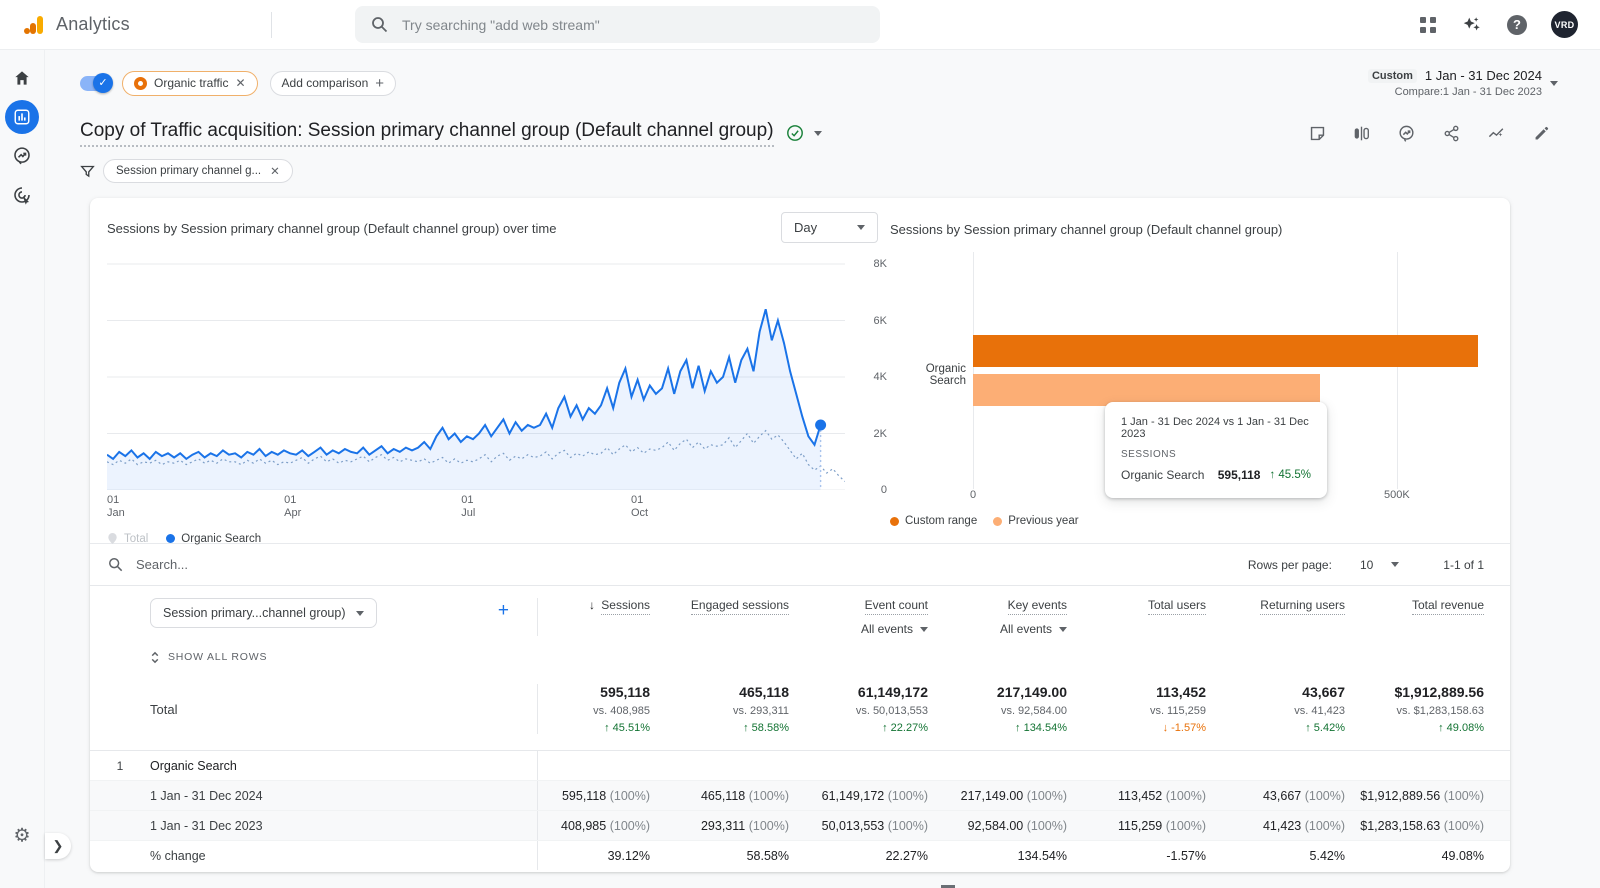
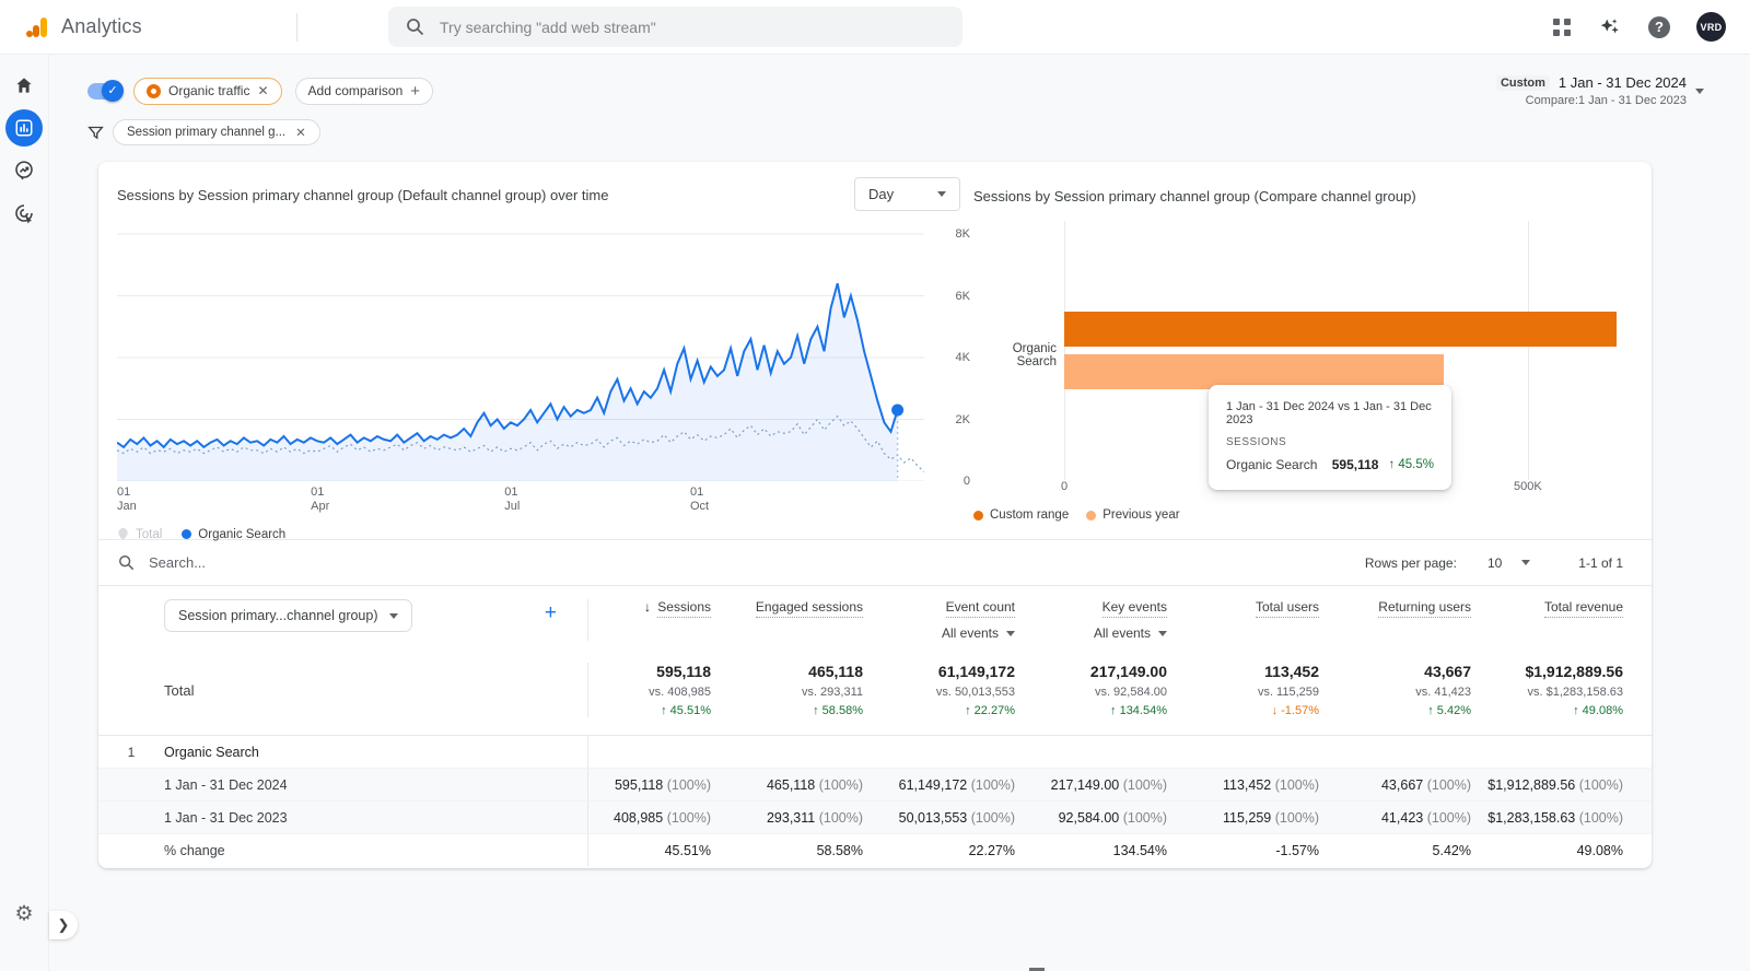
  Analytics
  Try searching "add web stream"
  ?
  VRD
  ⚙
  ❯
  ✓
  Organic traffic
  ✕
  Add comparison
  +
  Custom
  1 Jan - 31 Dec 2024
  Compare:1 Jan - 31 Dec 2023
- Copy of Traffic acquisition: Session primary channel group (Default channel group)
  Session primary channel g...
  ✕
  Sessions by Session primary channel group (Default channel group) over time
  Day
  8K
  6K
  4K
  2K
  0
  01
  Jan
  01
  Apr
  01
  Jul
  01
  Oct
  Total
  Organic Search
- Sessions by Session primary channel group (Default channel group)
+ Sessions by Session primary channel group (Compare channel group)
  Organic Search
  0
  500K
  Custom range
  Previous year
  1 Jan - 31 Dec 2024 vs 1 Jan - 31 Dec 2023
  SESSIONS
  Organic Search
  595,118
  ↑ 45.5%
  Search...
  Rows per page:
  10
  1-1 of 1
  Session primary...channel group)
  +
  ↓ Sessions
  Engaged sessions
  Event count
  All events
  Key events
  All events
  Total users
  Returning users
  Total revenue
- SHOW ALL ROWS
  Total
  595,118
  vs. 408,985
  ↑ 45.51%
  465,118
  vs. 293,311
  ↑ 58.58%
  61,149,172
  vs. 50,013,553
  ↑ 22.27%
  217,149.00
  vs. 92,584.00
  ↑ 134.54%
  113,452
  vs. 115,259
  ↓ -1.57%
  43,667
  vs. 41,423
  ↑ 5.42%
  $1,912,889.56
  vs. $1,283,158.63
  ↑ 49.08%
  1
  Organic Search
  1 Jan - 31 Dec 2024
  595,118
  (100%)
  465,118
  (100%)
  61,149,172
  (100%)
  217,149.00
  (100%)
  113,452
  (100%)
  43,667
  (100%)
  $1,912,889.56
  (100%)
  1 Jan - 31 Dec 2023
  408,985
  (100%)
  293,311
  (100%)
  50,013,553
  (100%)
  92,584.00
  (100%)
  115,259
  (100%)
  41,423
  (100%)
  $1,283,158.63
  (100%)
  % change
- 39.12%
+ 45.51%
  58.58%
  22.27%
  134.54%
  -1.57%
  5.42%
  49.08%
